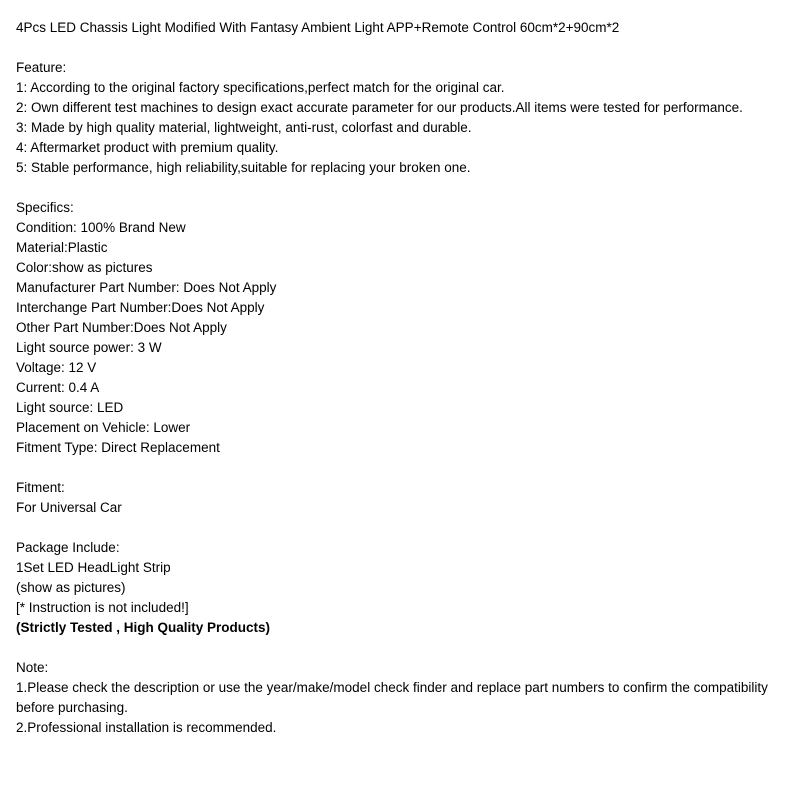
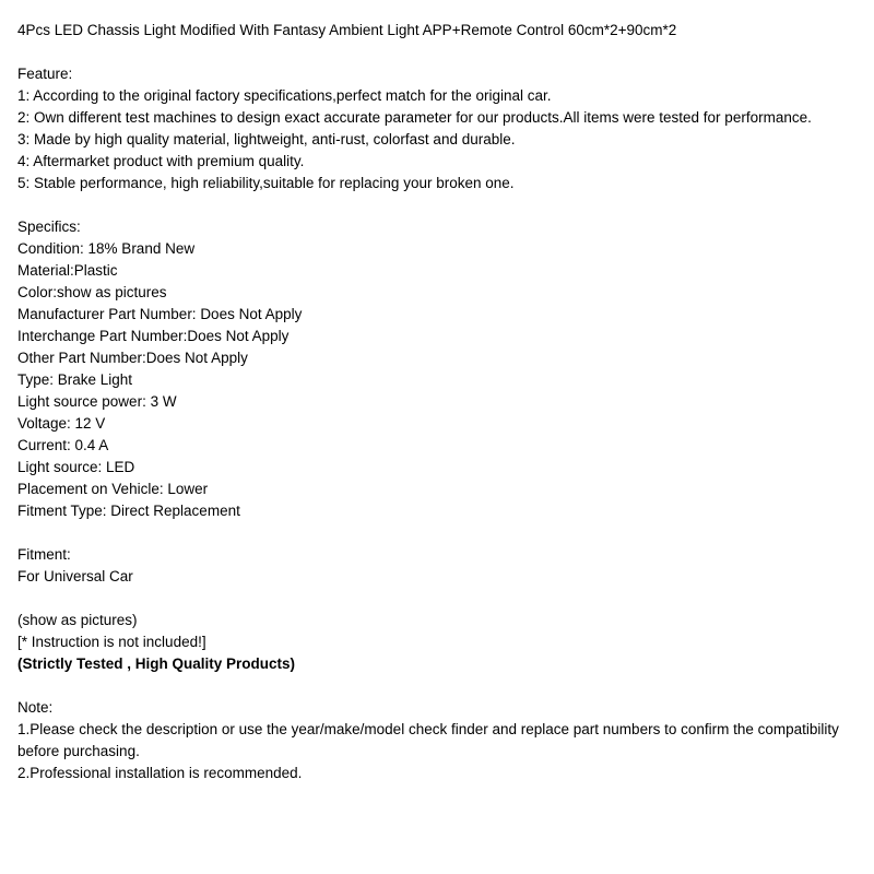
  4Pcs LED Chassis Light Modified With Fantasy Ambient Light APP+Remote Control 60cm*2+90cm*2
  Feature:
  1: According to the original factory specifications,perfect match for the original car.
  2: Own different test machines to design exact accurate parameter for our products.All items were tested for performance.
  3: Made by high quality material, lightweight, anti-rust, colorfast and durable.
  4: Aftermarket product with premium quality.
  5: Stable performance, high reliability,suitable for replacing your broken one.
  Specifics:
- Condition: 100% Brand New
+ Condition: 18% Brand New
  Material:Plastic
  Color:show as pictures
  Manufacturer Part Number: Does Not Apply
  Interchange Part Number:Does Not Apply
  Other Part Number:Does Not Apply
+ Type: Brake Light
  Light source power: 3 W
  Voltage: 12 V
  Current: 0.4 A
  Light source: LED
  Placement on Vehicle: Lower
  Fitment Type: Direct Replacement
  Fitment:
  For Universal Car
- Package Include:
- 1Set LED HeadLight Strip
  (show as pictures)
  [* Instruction is not included!]
  (Strictly Tested , High Quality Products)
  Note:
  1.Please check the description or use the year/make/model check finder and replace part numbers to confirm the compatibility before purchasing.
  2.Professional installation is recommended.
